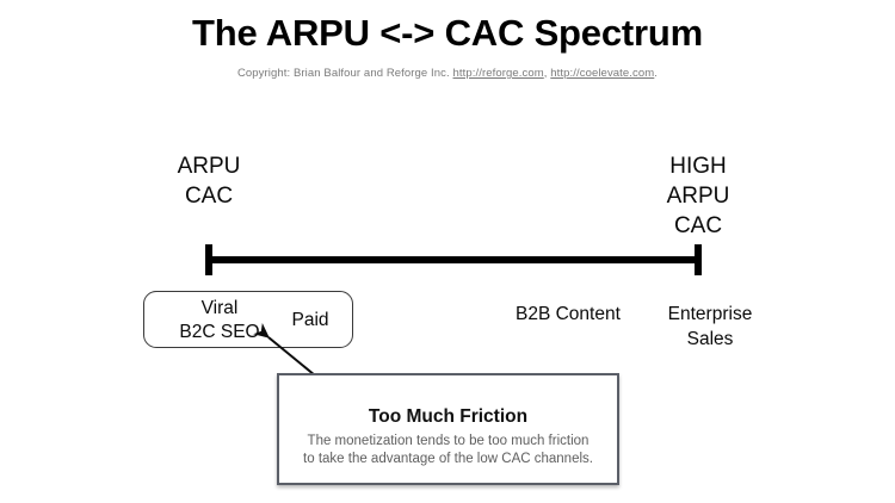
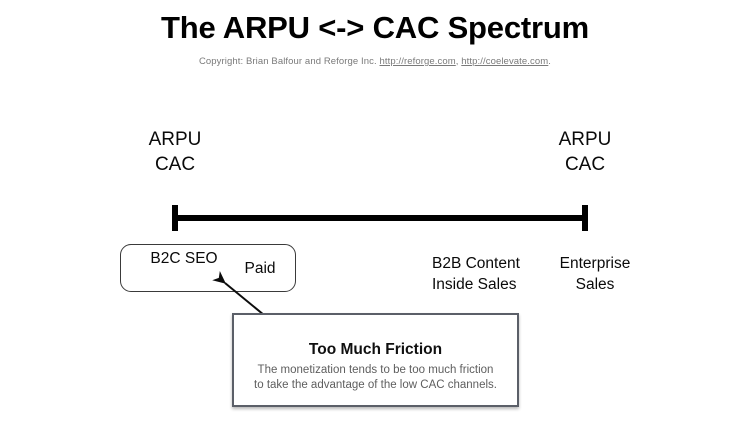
  The ARPU <-> CAC Spectrum
  Copyright: Brian Balfour and Reforge Inc. http://reforge.com, http://coelevate.com.
  ARPU
  CAC
- HIGH
  ARPU
  CAC
- Viral
  B2C SEO
  Paid
  B2B Content
+ Inside Sales
  Enterprise
  Sales
  Too Much Friction
  The monetization tends to be too much friction
  to take the advantage of the low CAC channels.
